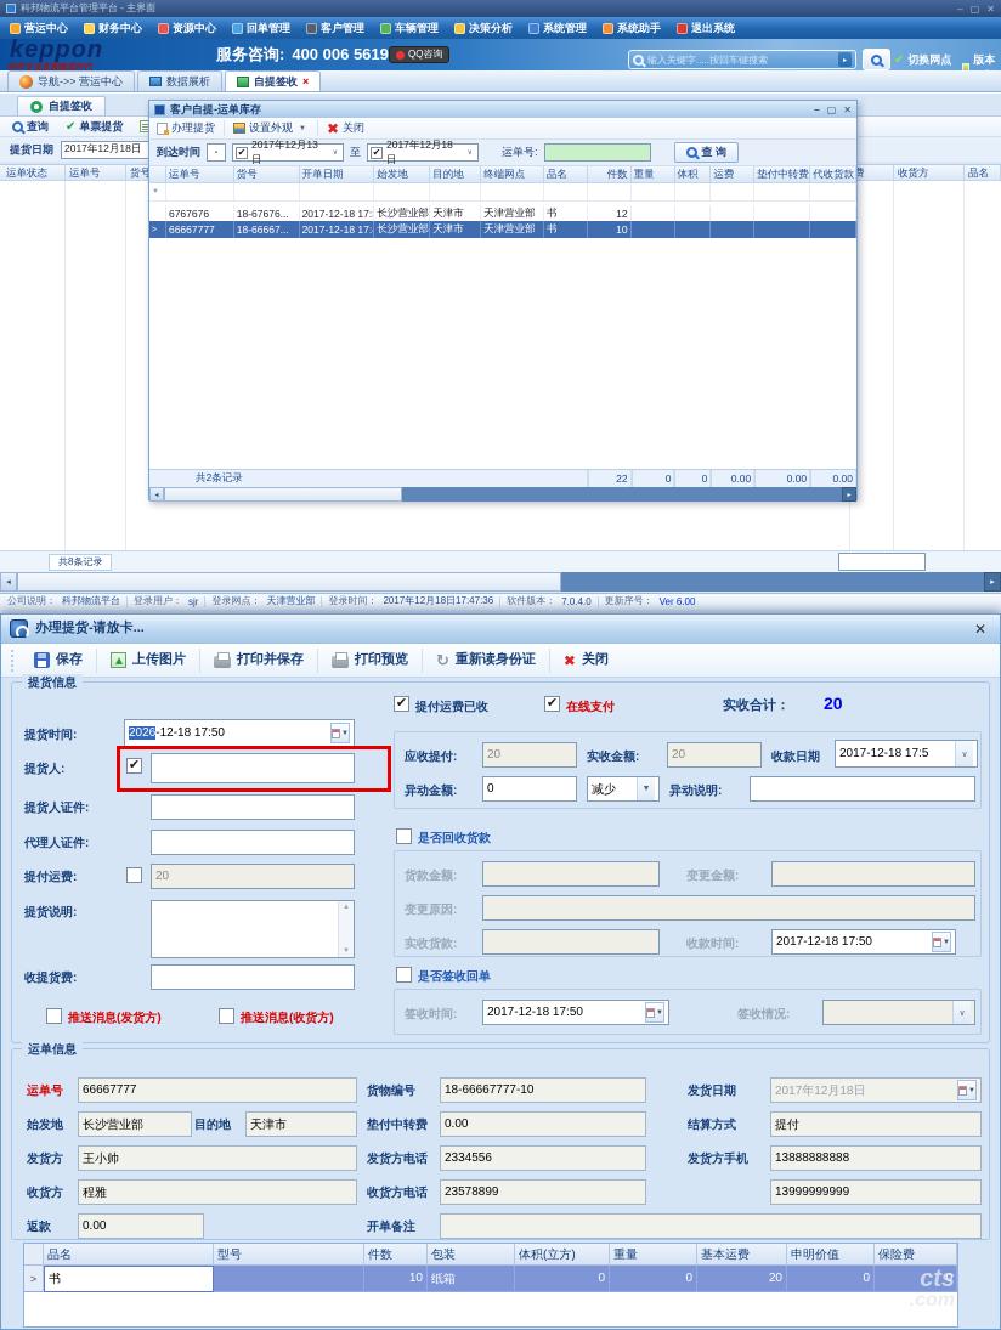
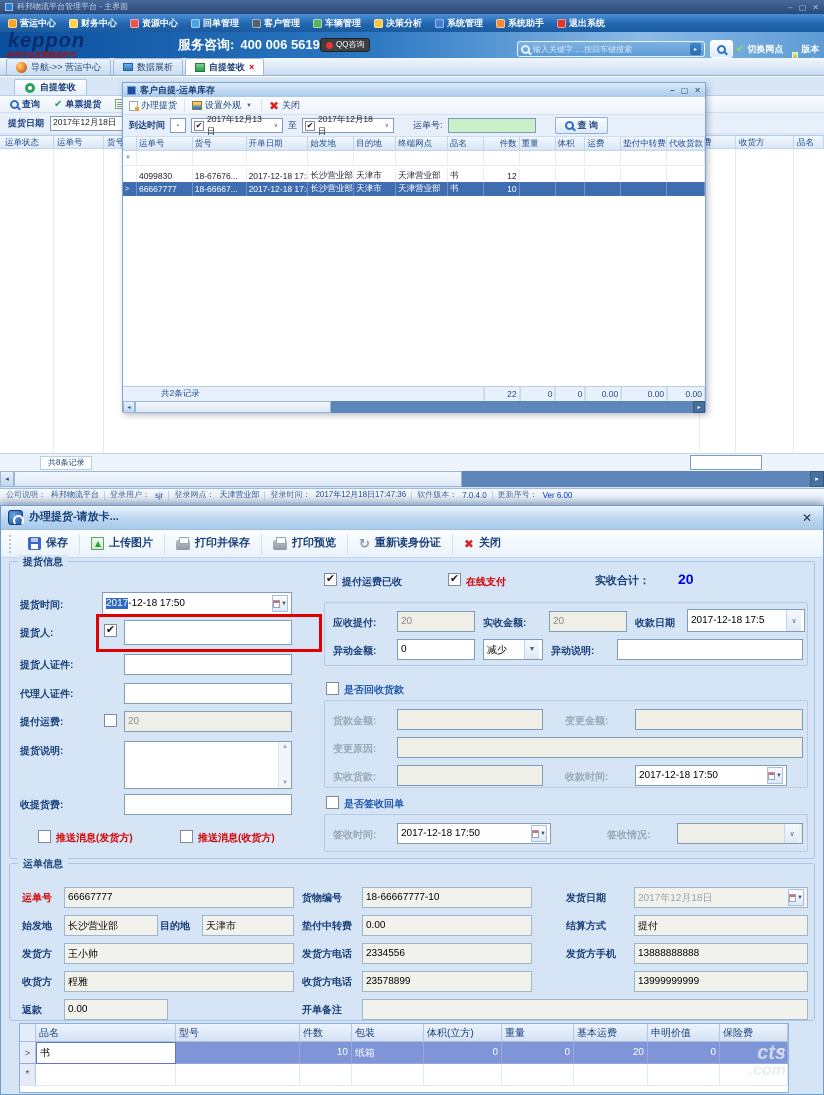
  科邦物流平台管理平台 - 主界面
  –
  ▢
  ✕
  营运中心
  财务中心
  资源中心
  回单管理
  客户管理
  车辆管理
  决策分析
  系统管理
  系统助手
  退出系统
  keppon
  服务咨询:
  400 006 5619
  QQ咨询
  输入关键字.....按回车键搜索
  ✔
  切换网点
  导航->> 营运中心
  数据展析
  自提签收
  ×
  自提签收
  查询
  ✔
  单票提货
  提货日期
  2017年12月18日
  运单状态
  运单号
  货号
  费
  收货方
  品名
  共8条记录
  公司说明：
  科邦物流平台
  登录用户：
  sjr
  登录网点：
  天津营业部
  登录时间：
  2017年12月18日17:47:36
  软件版本：
  7.0.4.0
  更新序号：
  Ver 6.00
  客户自提-运单库存
  –
  ▢
  ✕
  办理提货
  设置外观
  ✖
  关闭
  到达时间
  ✔
  2017年12月13日
  至
  ✔
  2017年12月18日
  运单号:
  查 询
  运单号
  货号
  开单日期
  始发地
  目的地
  终端网点
  品名
  件数
  重量
  体积
  运费
  垫付中转费
  代收货款
- 6767676
+ 4099830
  18-67676...
  2017-12-18 17:
  长沙营业部
  天津市
  天津营业部
  书
  12
  66667777
  18-66667...
  2017-12-18 17:
  长沙营业部
  天津市
  天津营业部
  书
  10
  共2条记录
  22
  0
  0
  0.00
  0.00
  0.00
  办理提货-请放卡...
  ✕
  保存
  上传图片
  打印并保存
  打印预览
  ↻
  重新读身份证
  ✖
  关闭
  提货信息
  提货时间:
- 2026
+ 2017
  -12-18 17:50
  提货人:
  ✔
  提货人证件:
  代理人证件:
  提付运费:
  20
  提货说明:
  收提货费:
  推送消息(发货方)
  推送消息(收货方)
  ✔
  提付运费已收
  ✔
  在线支付
  实收合计：
  20
  应收提付:
  20
  实收金额:
  20
  收款日期
  2017-12-18 17:5
  异动金额:
  0
  减少
  异动说明:
  是否回收货款
  货款金额:
  变更金额:
  变更原因:
  实收货款:
  收款时间:
  2017-12-18 17:50
  是否签收回单
  签收时间:
  2017-12-18 17:50
  签收情况:
  运单信息
  运单号
  66667777
  货物编号
  18-66667777-10
  发货日期
  2017年12月18日
  始发地
  长沙营业部
  目的地
  天津市
  垫付中转费
  0.00
  结算方式
  提付
  发货方
  王小帅
  发货方电话
  2334556
  发货方手机
  13888888888
  收货方
  程雅
  收货方电话
  23578899
  13999999999
  返款
  0.00
  开单备注
  品名
  型号
  件数
  包装
  体积(立方)
  重量
  基本运费
  申明价值
  保险费
  >
  书
  10
  纸箱
  0
  0
  20
  0
  0
+ *
  cts
  .com
